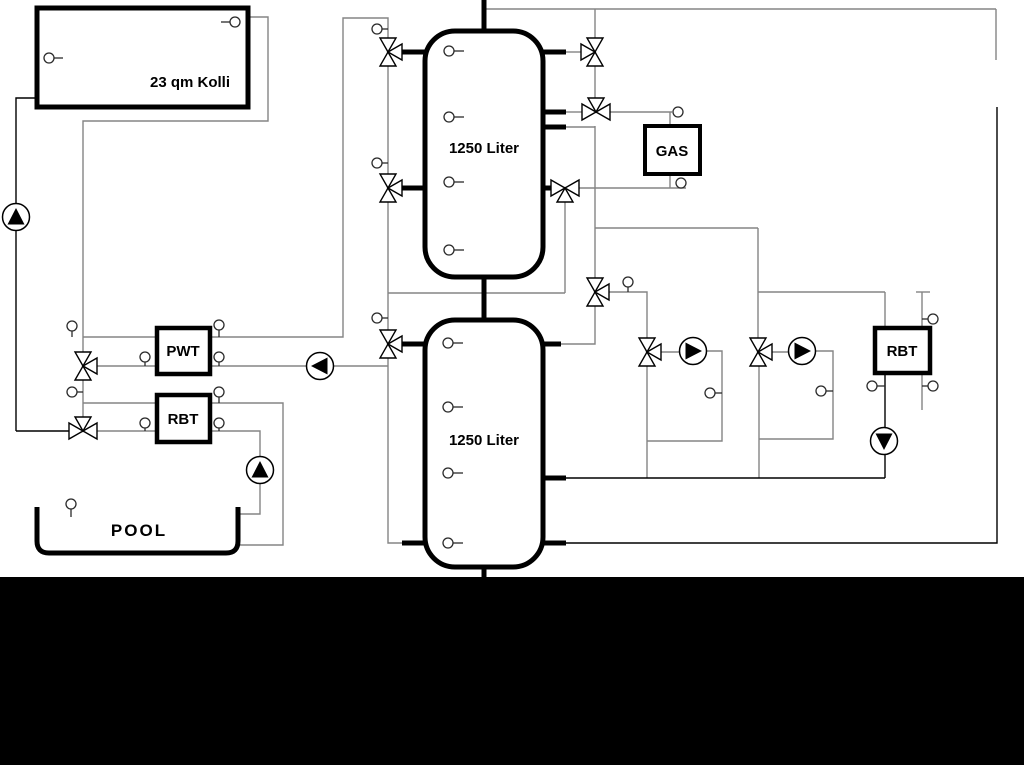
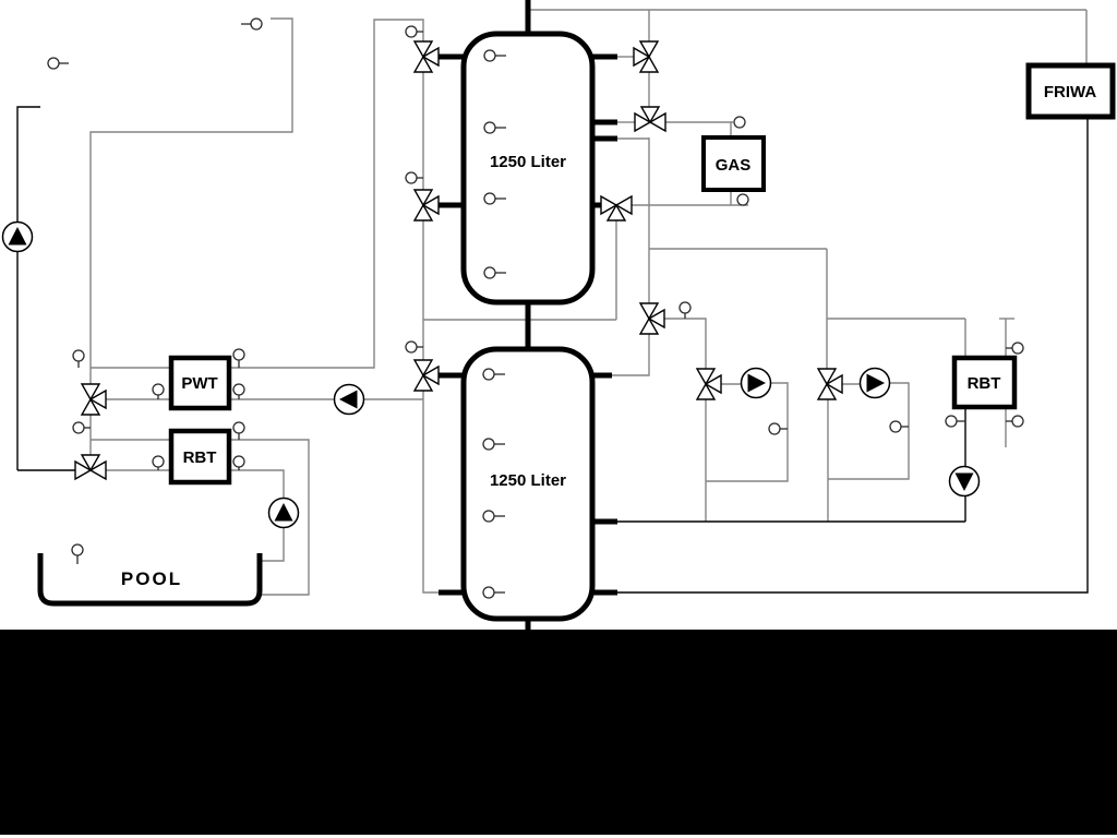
- 23 qm Kolli
  1250 Liter
  1250 Liter
  GAS
+ FRIWA
  PWT
  RBT
  RBT
  POOL
